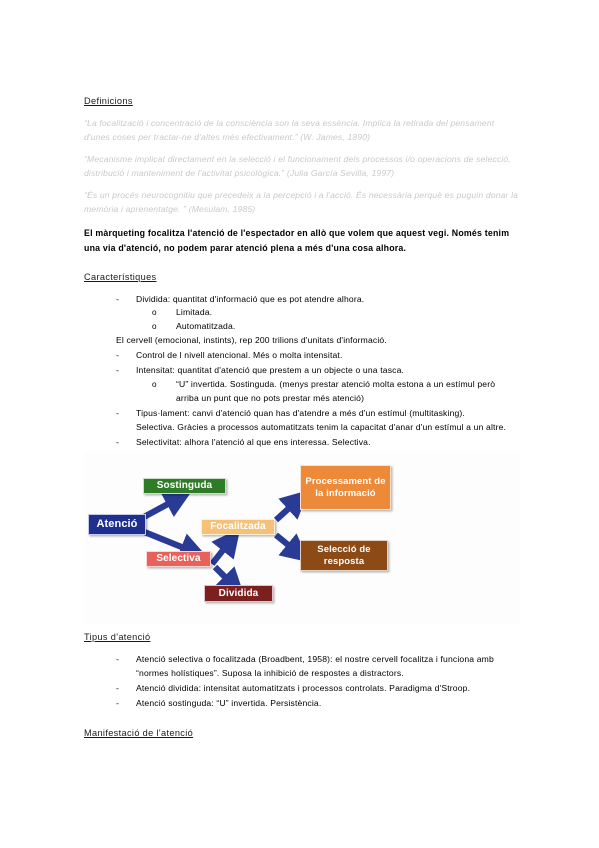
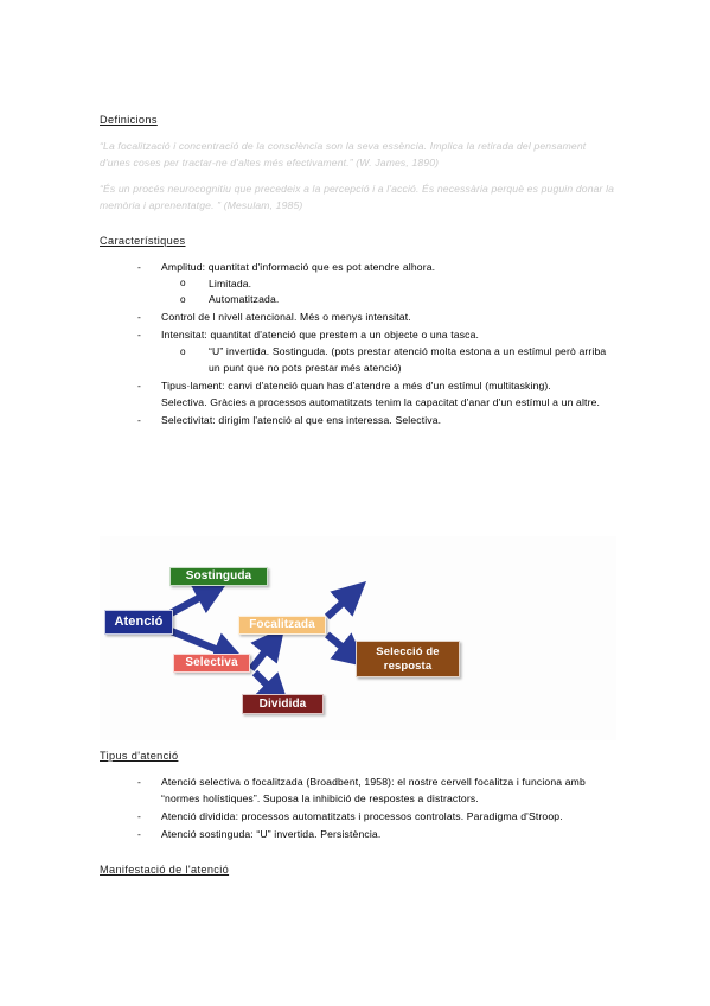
  Definicions
  “La focalització i concentració de la consciència son la seva essència. Implica la retirada del pensament d'unes coses per tractar-ne d'altes més efectivament.” (W. James, 1890)
- “Mecanisme implicat directament en la selecció i el funcionament dels processos i/o operacions de selecció, distribució i manteniment de l'activitat psicològica.” (Julia García Sevilla, 1997)
  “És un procés neurocognitiu que precedeix a la percepció i a l'acció. És necessària perquè es puguin donar la memòria i aprenentatge. ” (Mesulam, 1985)
- El màrqueting focalitza l'atenció de l'espectador en allò que volem que aquest vegi. Només tenim una via d'atenció, no podem parar atenció plena a més d'una cosa alhora.
  Característiques
  -
- Dividida: quantitat d'informació que es pot atendre alhora.
+ Amplitud: quantitat d'informació que es pot atendre alhora.
  o
  Limitada.
  o
  Automatitzada.
- El cervell (emocional, instints), rep 200 trilions d'unitats d'informació.
  -
- Control de l nivell atencional. Més o molta intensitat.
+ Control de l nivell atencional. Més o menys intensitat.
  -
  Intensitat: quantitat d'atenció que prestem a un objecte o una tasca.
  o
- “U” invertida. Sostinguda. (menys prestar atenció molta estona a un estímul però arriba un punt que no pots prestar més atenció)
+ “U” invertida. Sostinguda. (pots prestar atenció molta estona a un estímul però arriba un punt que no pots prestar més atenció)
  -
  Tipus·lament: canvi d'atenció quan has d'atendre a més d'un estímul (multitasking).
  Selectiva. Gràcies a processos automatitzats tenim la capacitat d'anar d'un estímul a un altre.
  -
- Selectivitat: alhora l'atenció al que ens interessa. Selectiva.
+ Selectivitat: dirigim l'atenció al que ens interessa. Selectiva.
  Atenció
  Sostinguda
  Focalitzada
  Selectiva
  Dividida
- Processament de la informació
  Selecció de resposta
  Tipus d'atenció
  -
  Atenció selectiva o focalitzada (Broadbent, 1958): el nostre cervell focalitza i funciona amb “normes holístiques”. Suposa la inhibició de respostes a distractors.
  -
- Atenció dividida: intensitat automatitzats i processos controlats. Paradigma d'Stroop.
+ Atenció dividida: processos automatitzats i processos controlats. Paradigma d'Stroop.
  -
  Atenció sostinguda: “U” invertida. Persistència.
  Manifestació de l'atenció
